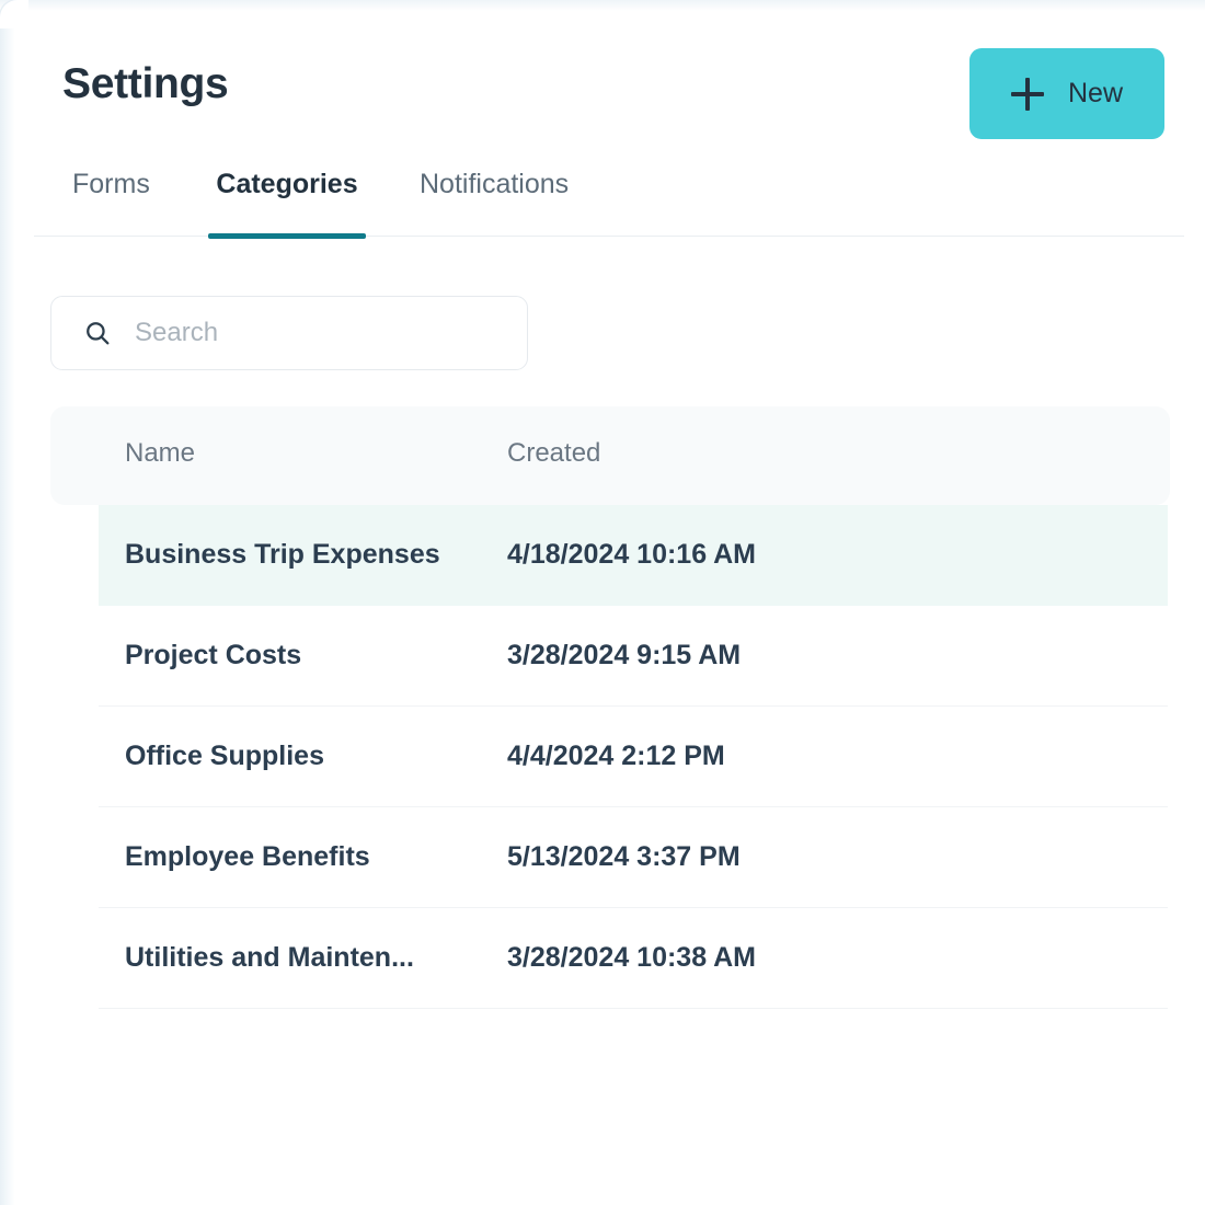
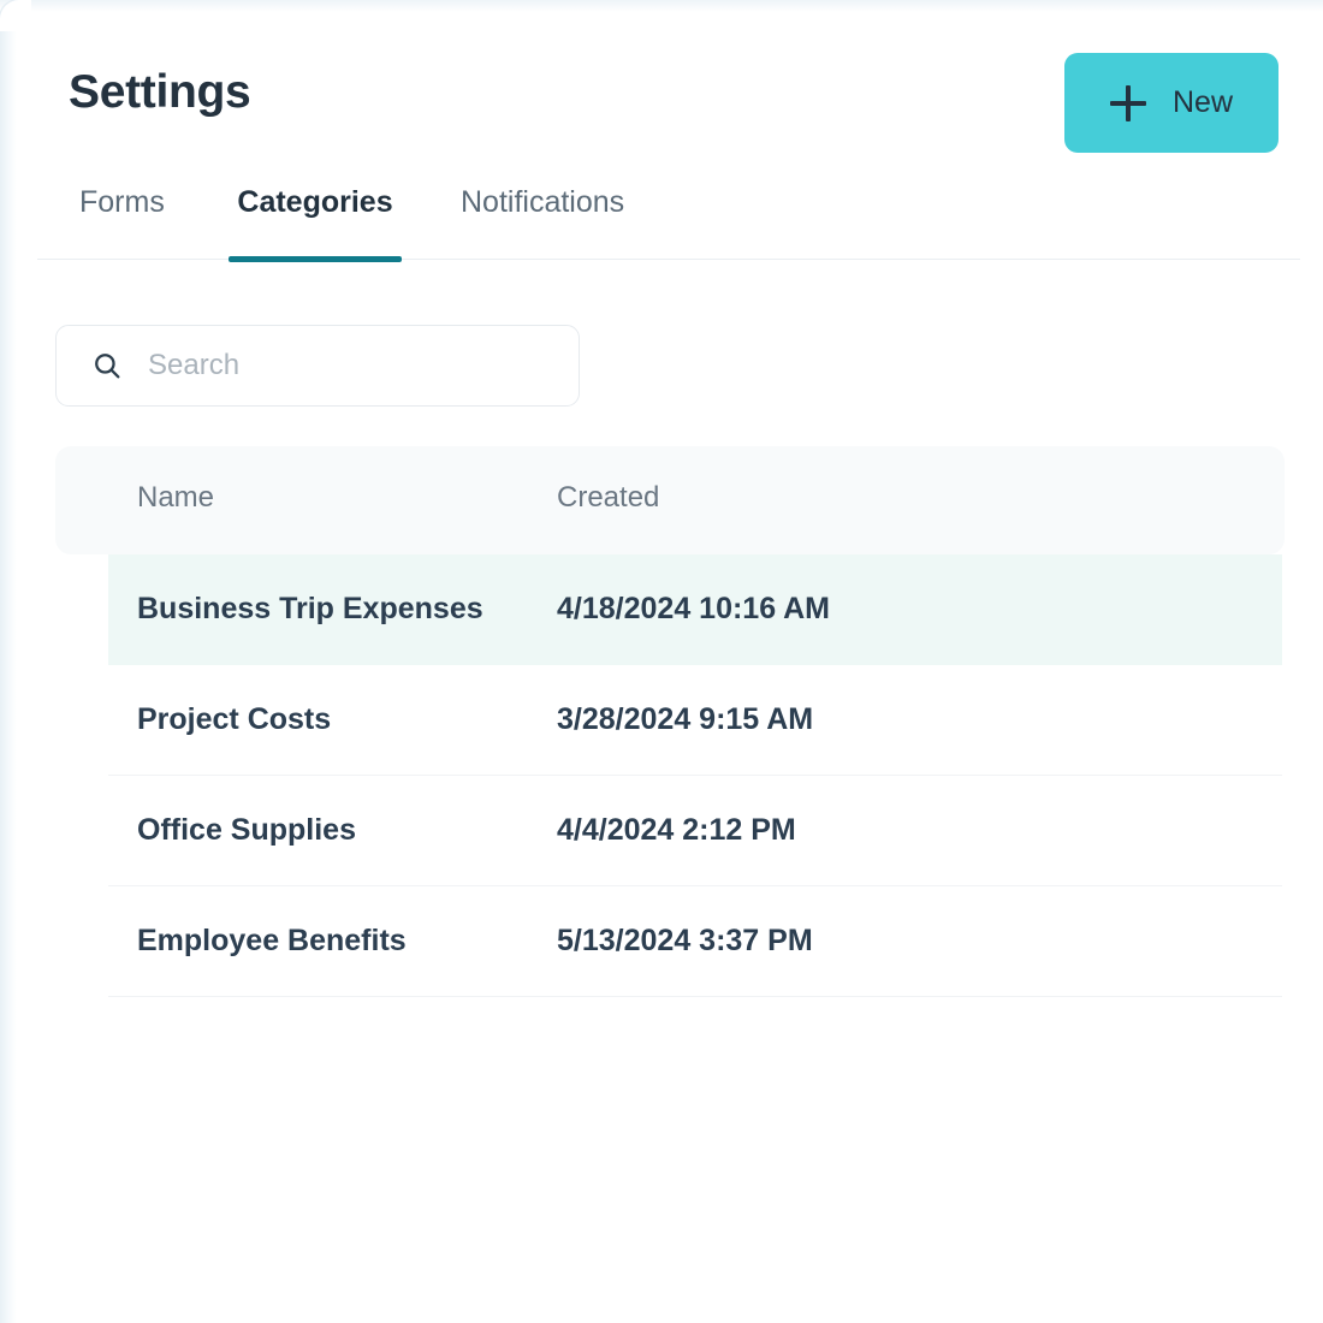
  Settings
  New
  Forms
  Categories
  Notifications
  Search
  Name
  Created
  Business Trip Expenses
  4/18/2024 10:16 AM
  Project Costs
  3/28/2024 9:15 AM
  Office Supplies
  4/4/2024 2:12 PM
  Employee Benefits
  5/13/2024 3:37 PM
- Utilities and Mainten...
- 3/28/2024 10:38 AM
